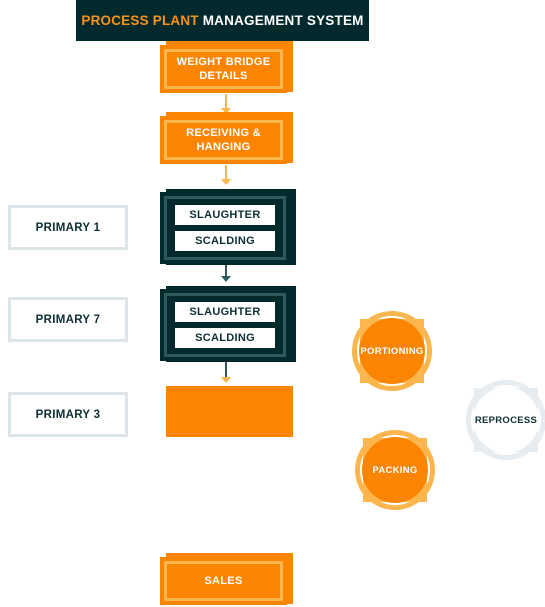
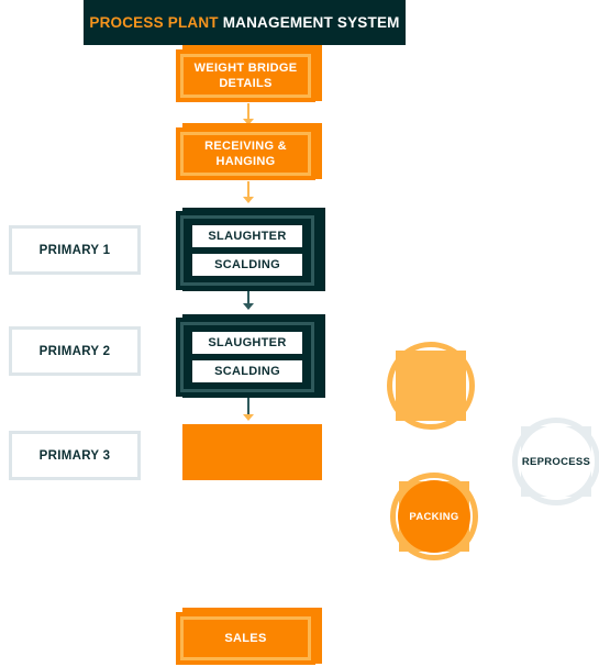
  PROCESS PLANT MANAGEMENT SYSTEM
  WEIGHT BRIDGE
  DETAILS
  RECEIVING &
  HANGING
  PRIMARY 1
  SLAUGHTER
  SCALDING
- PRIMARY 7
+ PRIMARY 2
  SLAUGHTER
  SCALDING
  PRIMARY 3
- PORTIONING
  PACKING
  REPROCESS
  SALES
